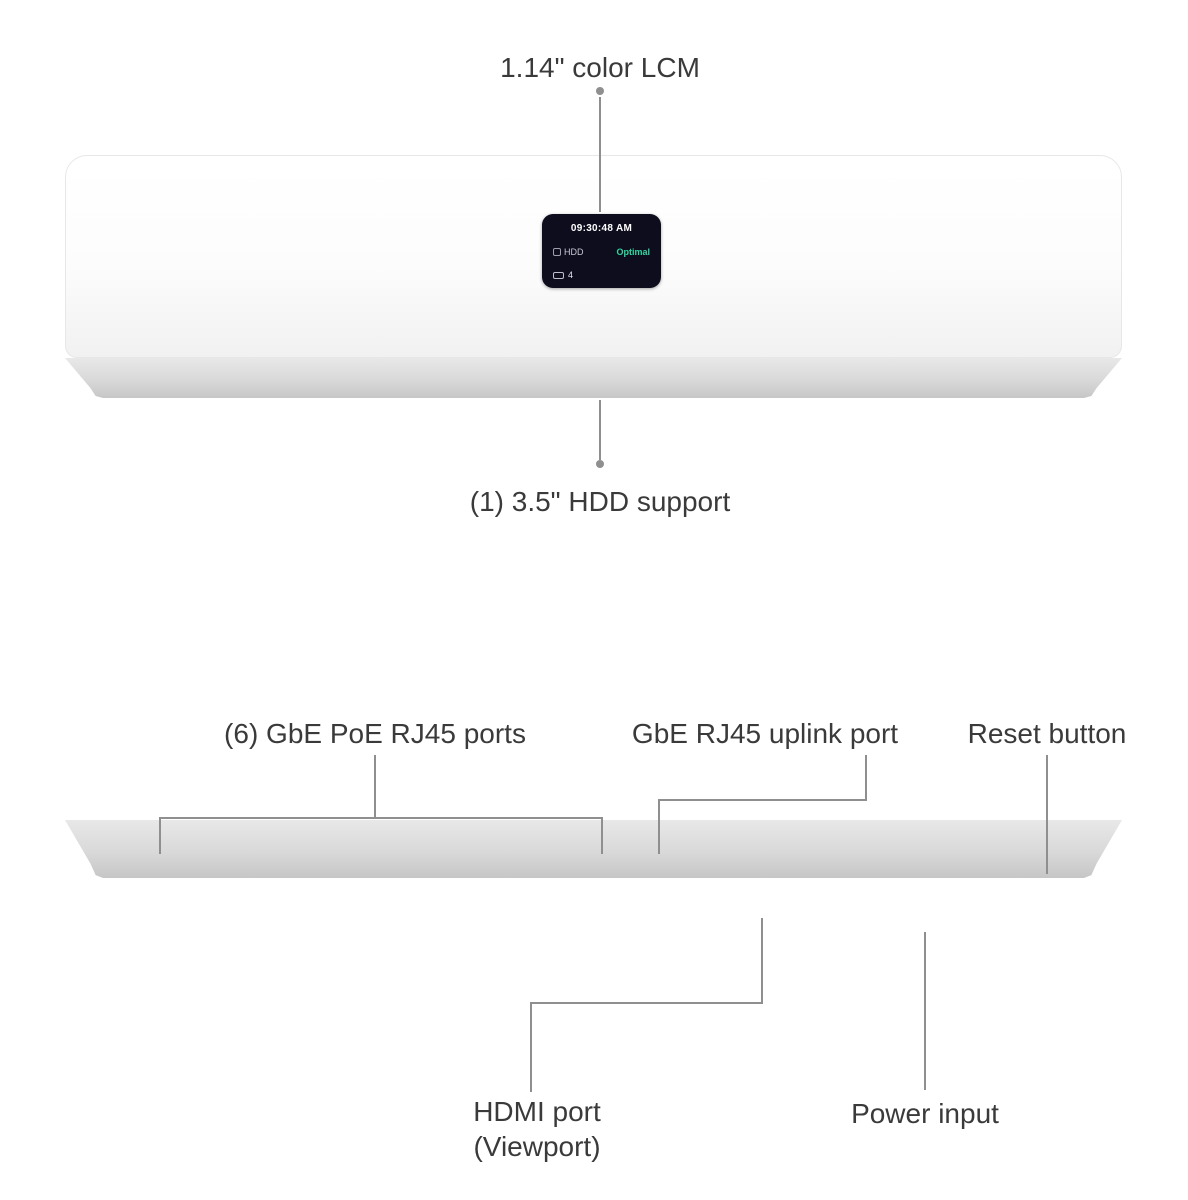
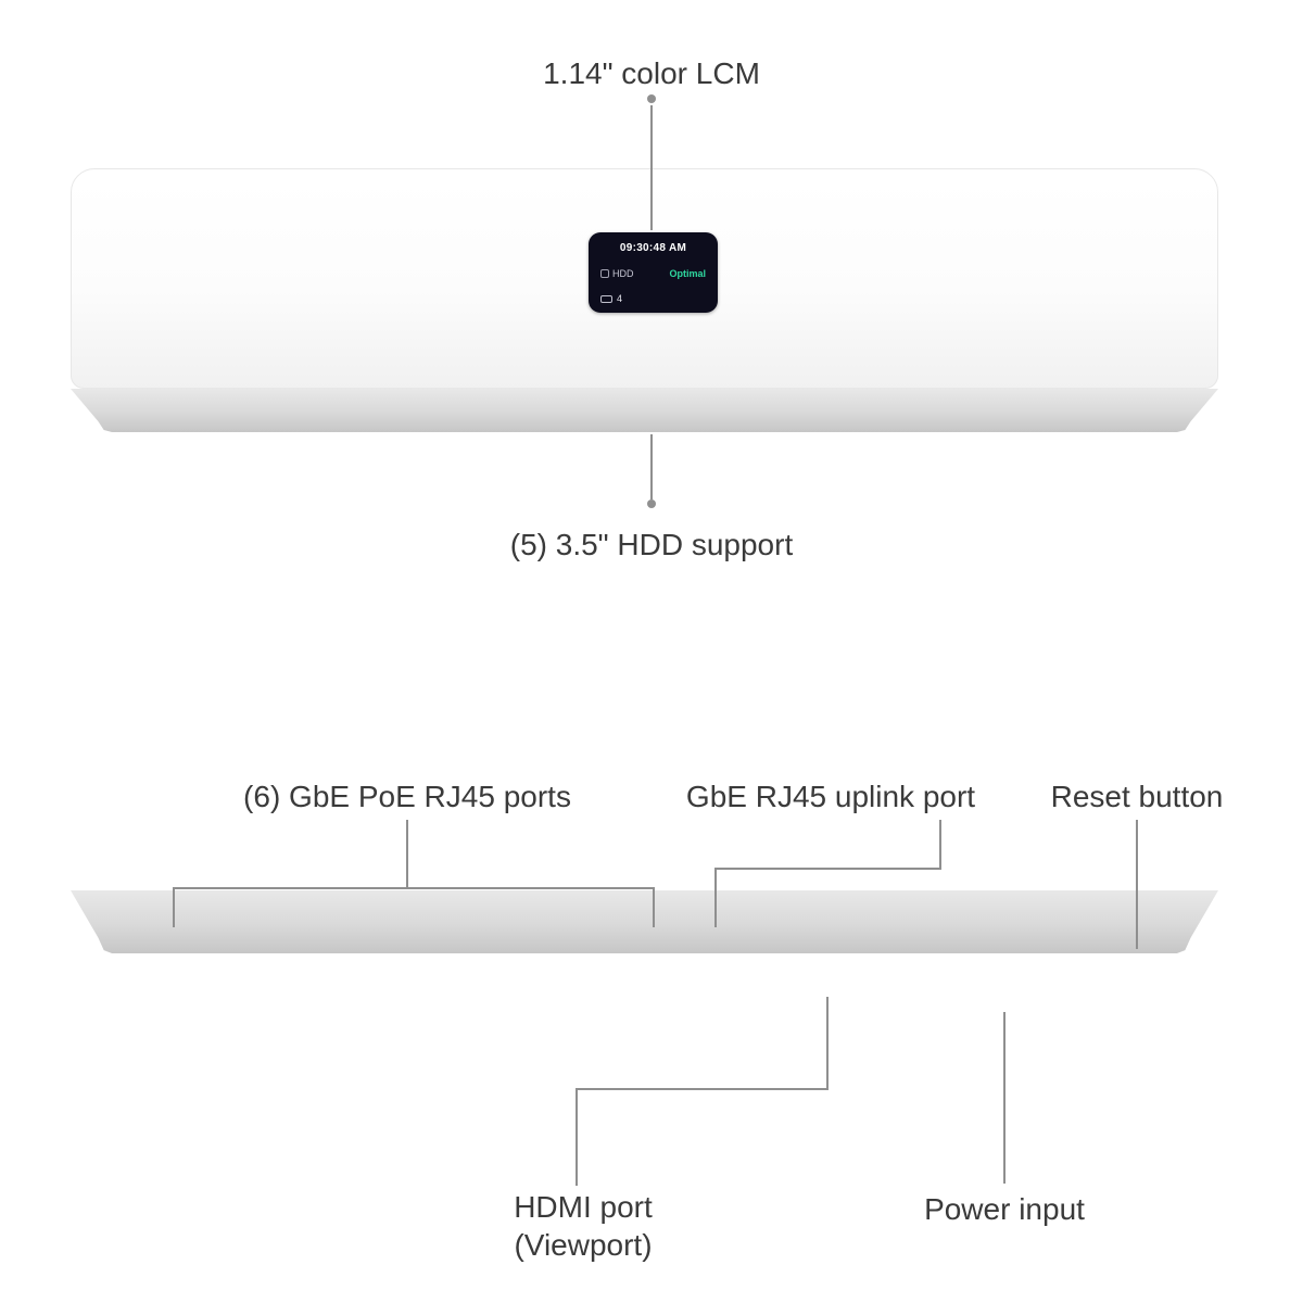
  1.14" color LCM
  09:30:48 AM
  HDD
  Optimal
  4
- (1) 3.5" HDD support
+ (5) 3.5" HDD support
  (6) GbE PoE RJ45 ports
  GbE RJ45 uplink port
  Reset button
  HDMI port
  (Viewport)
  Power input
